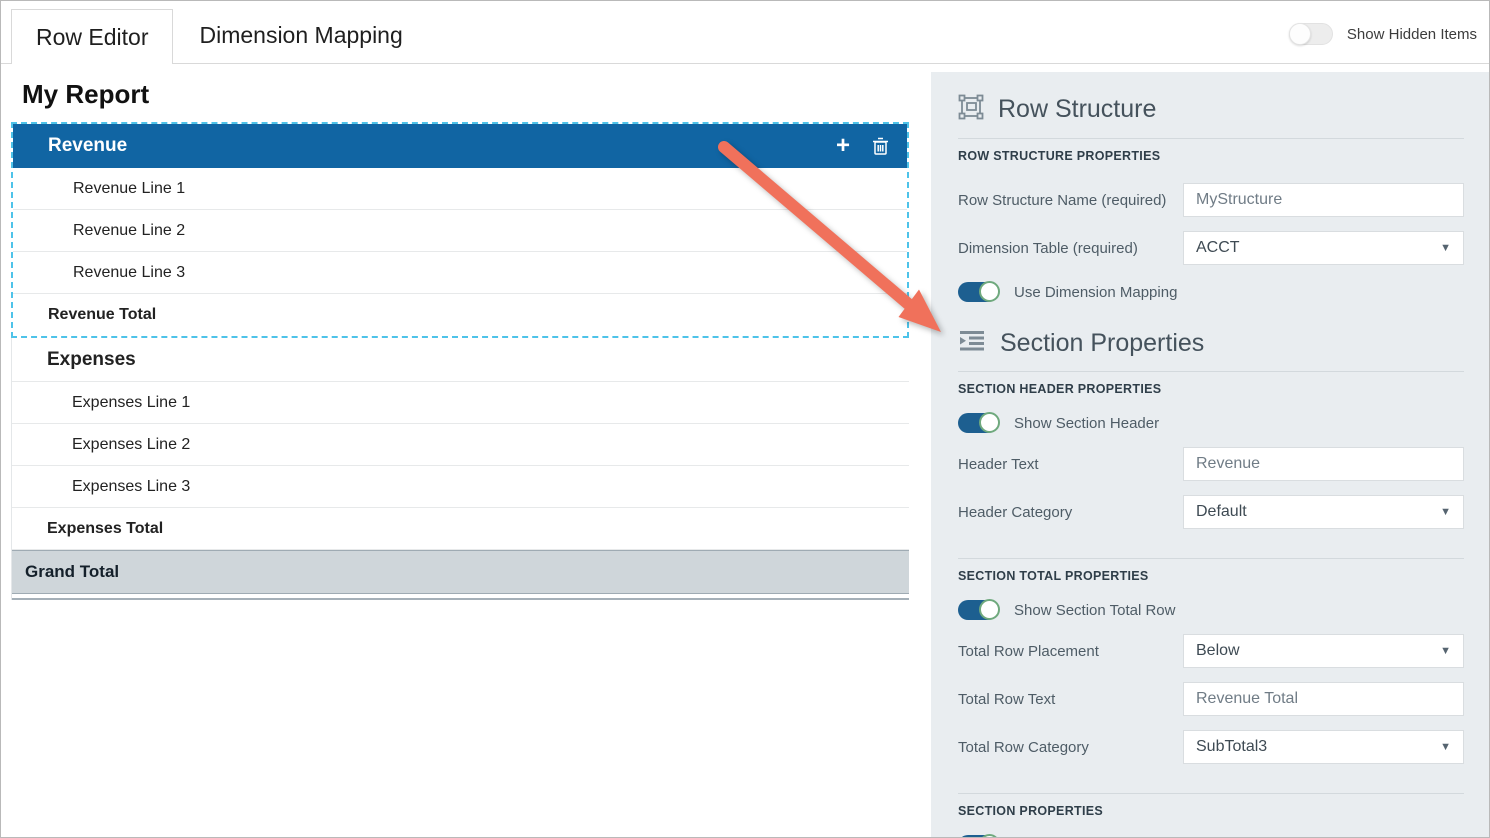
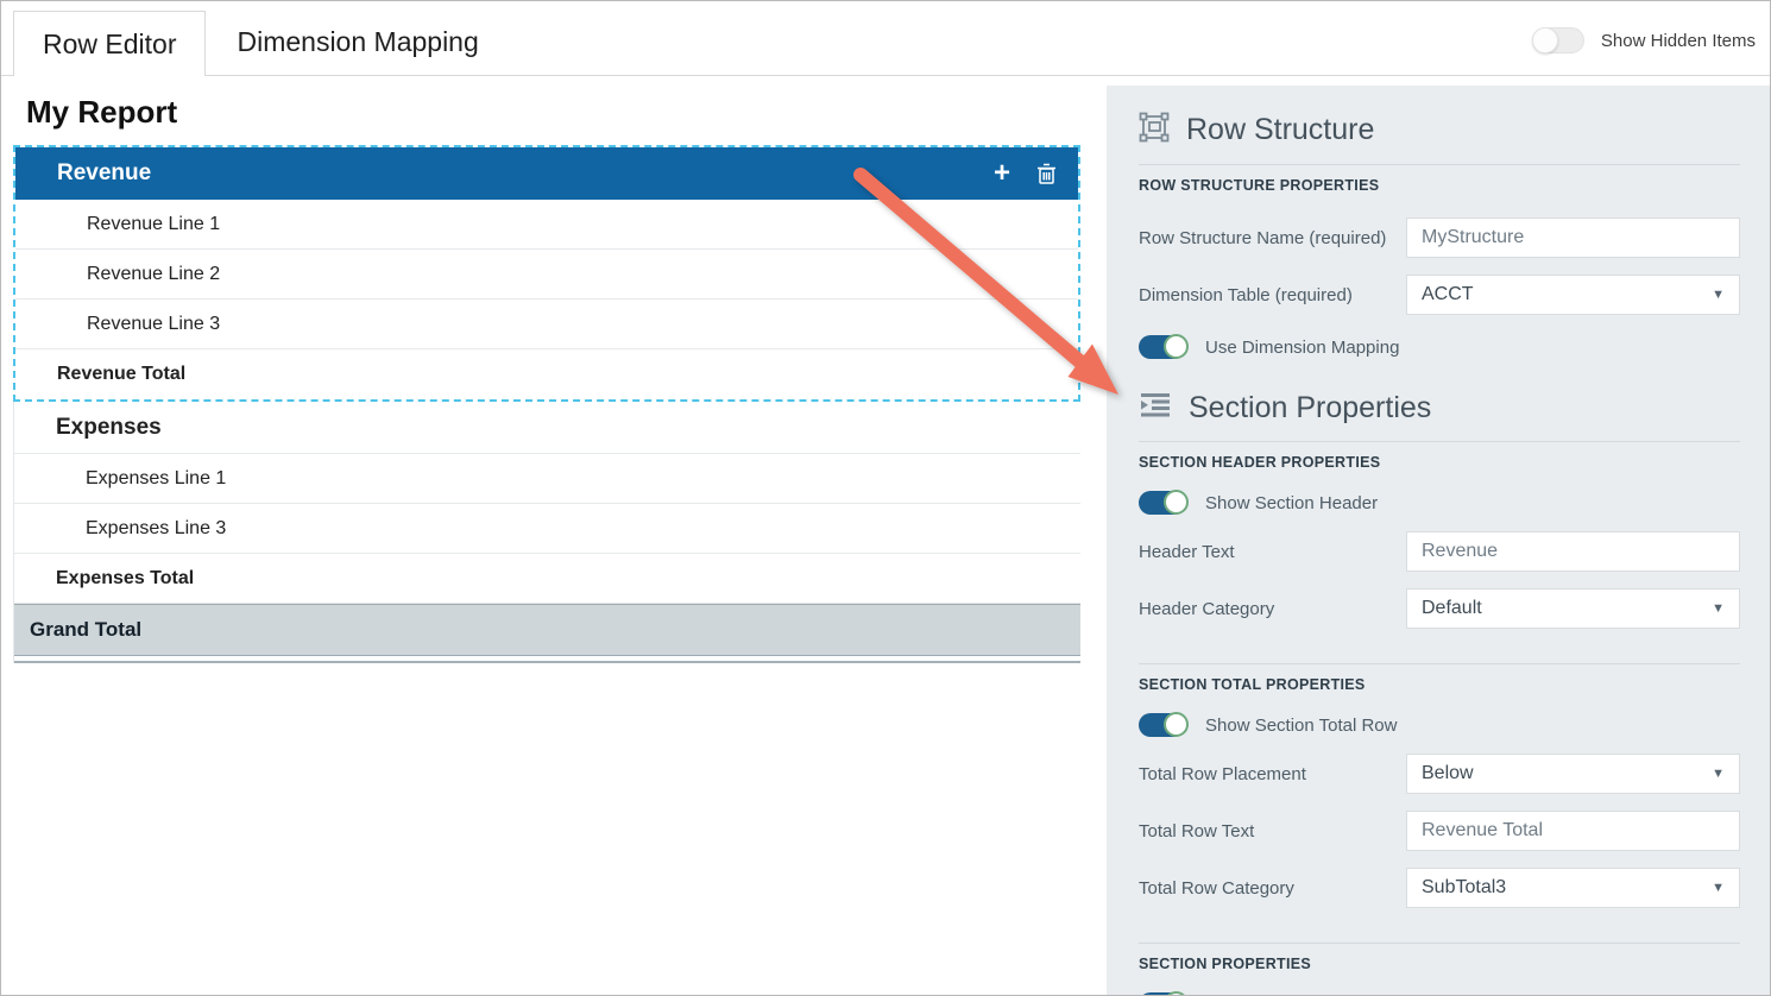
  Row Editor
  Dimension Mapping
  Show Hidden Items
  My Report
  Revenue
  +
  Revenue Line 1
  Revenue Line 2
  Revenue Line 3
  Revenue Total
  Expenses
  Expenses Line 1
- Expenses Line 2
  Expenses Line 3
  Expenses Total
  Grand Total
  Row Structure
  ROW STRUCTURE PROPERTIES
  Row Structure Name (required)
  MyStructure
  Dimension Table (required)
  ACCT
  ▼
  Use Dimension Mapping
  Section Properties
  SECTION HEADER PROPERTIES
  Show Section Header
  Header Text
  Revenue
  Header Category
  Default
  ▼
  SECTION TOTAL PROPERTIES
  Show Section Total Row
  Total Row Placement
  Below
  ▼
  Total Row Text
  Revenue Total
  Total Row Category
  SubTotal3
  ▼
  SECTION PROPERTIES
